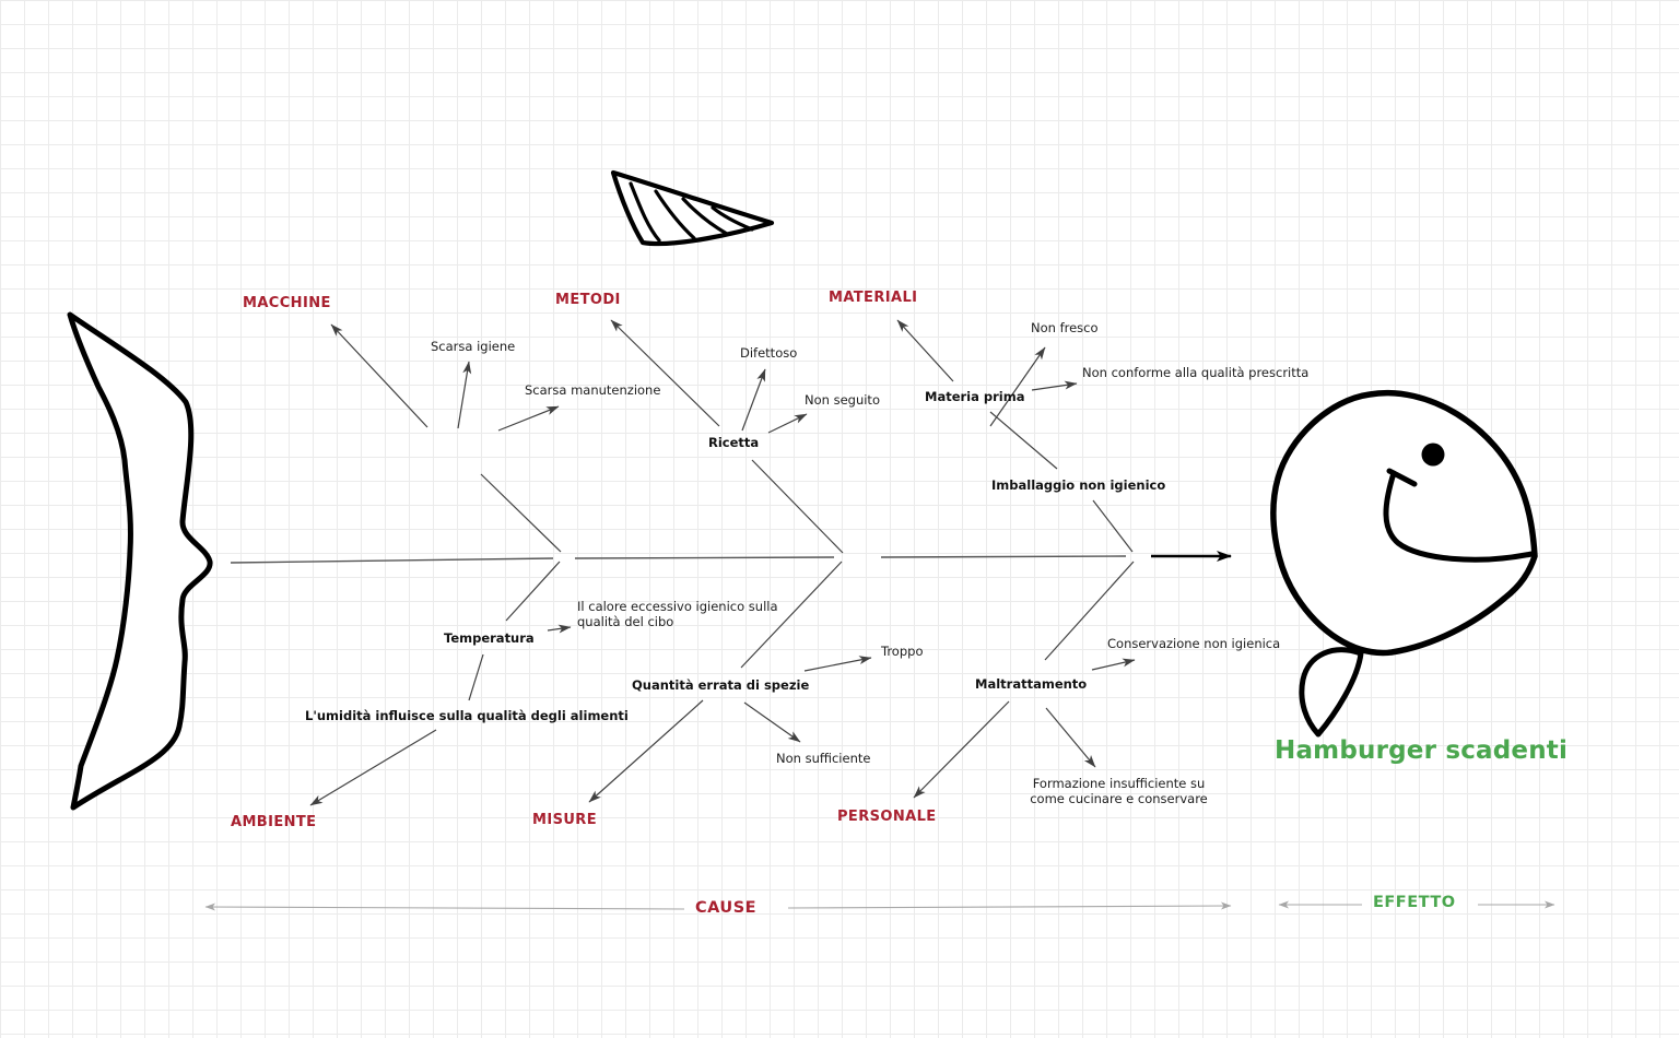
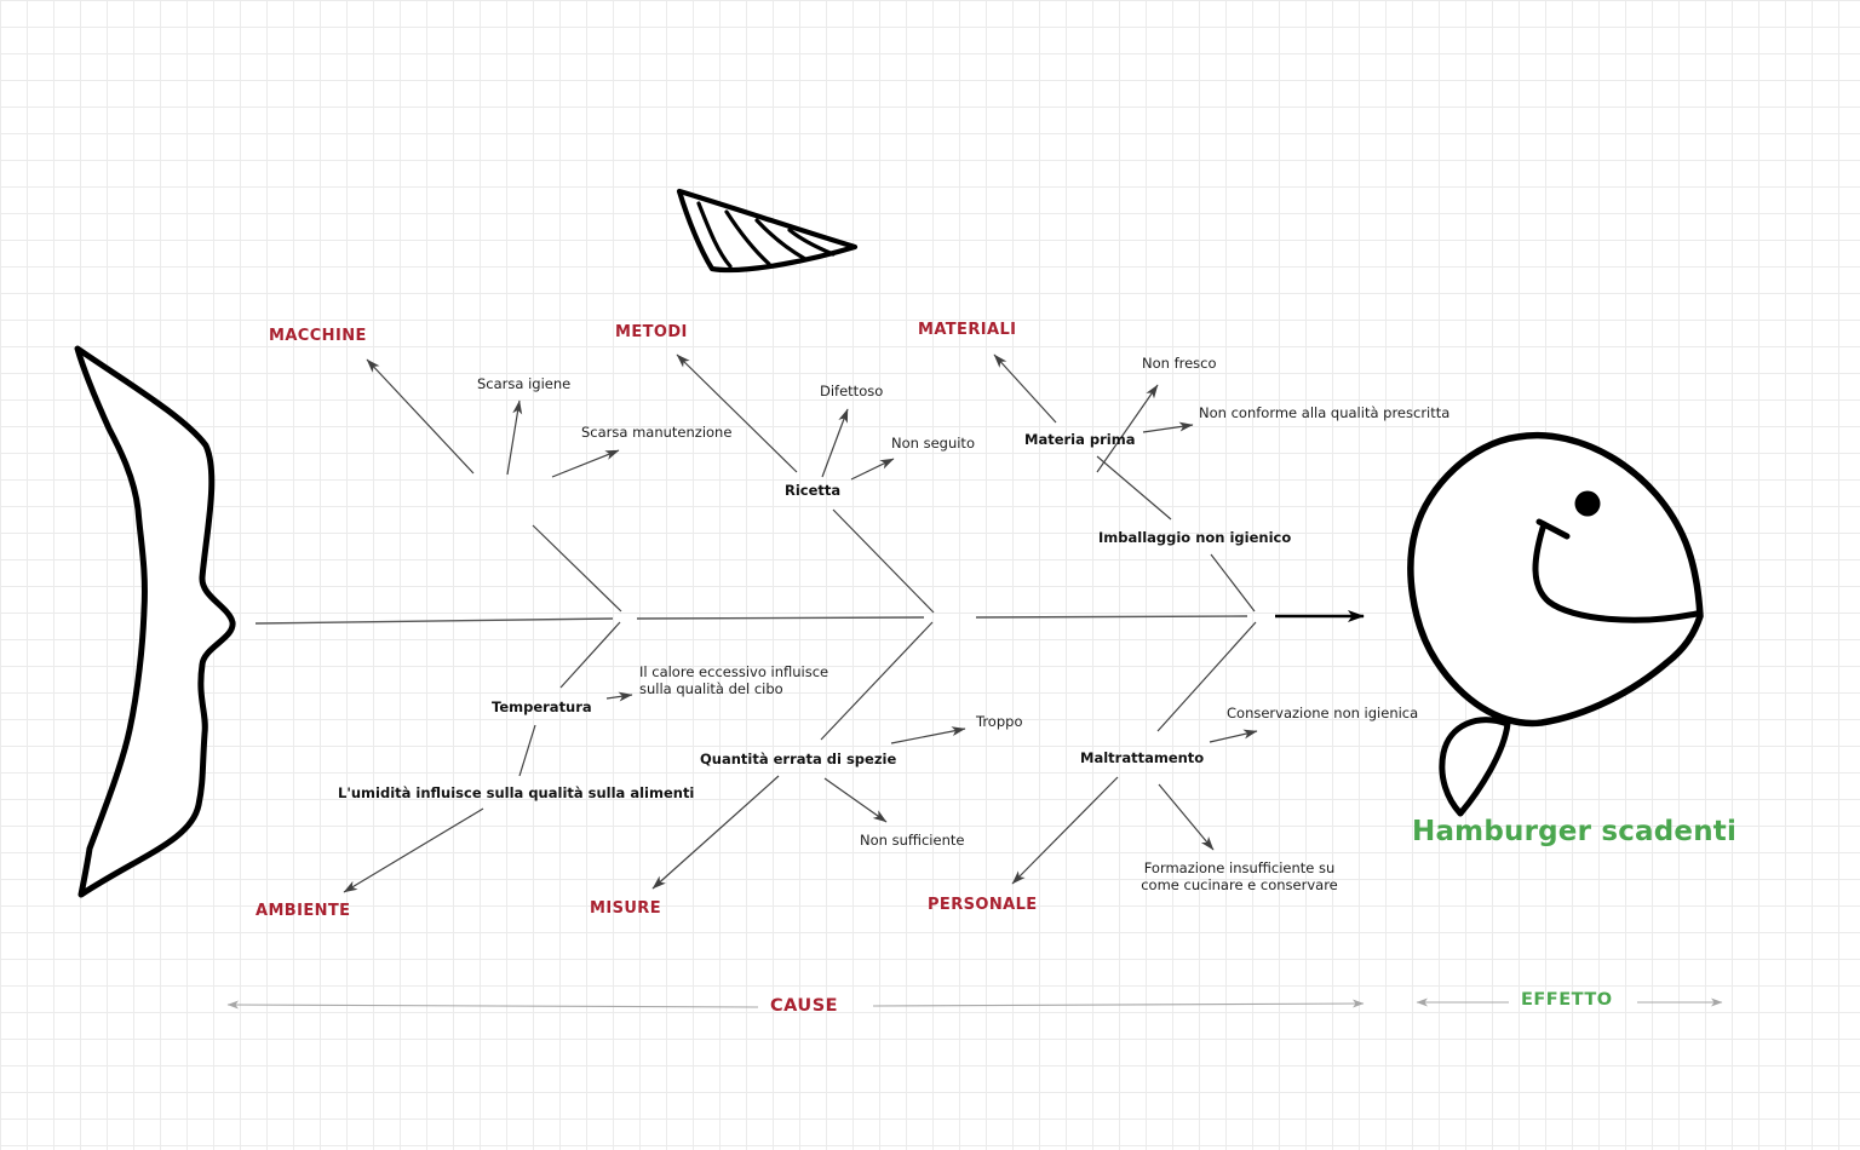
  MACCHINE
  METODI
  MATERIALI
  AMBIENTE
  MISURE
  PERSONALE
  Ricetta
  Materia prima
  Imballaggio non igienico
  Temperatura
- L'umidità influisce sulla qualità degli alimenti
+ L'umidità influisce sulla qualità sulla alimenti
  Quantità errata di spezie
  Maltrattamento
  Scarsa igiene
  Scarsa manutenzione
  Difettoso
  Non seguito
  Non fresco
  Non conforme alla qualità prescritta
- Il calore eccessivo igienico sulla qualità del cibo
+ Il calore eccessivo influisce sulla qualità del cibo
  Troppo
  Non sufficiente
  Conservazione non igienica
  Formazione insufficiente su come cucinare e conservare
  Hamburger scadenti
  CAUSE
  EFFETTO
